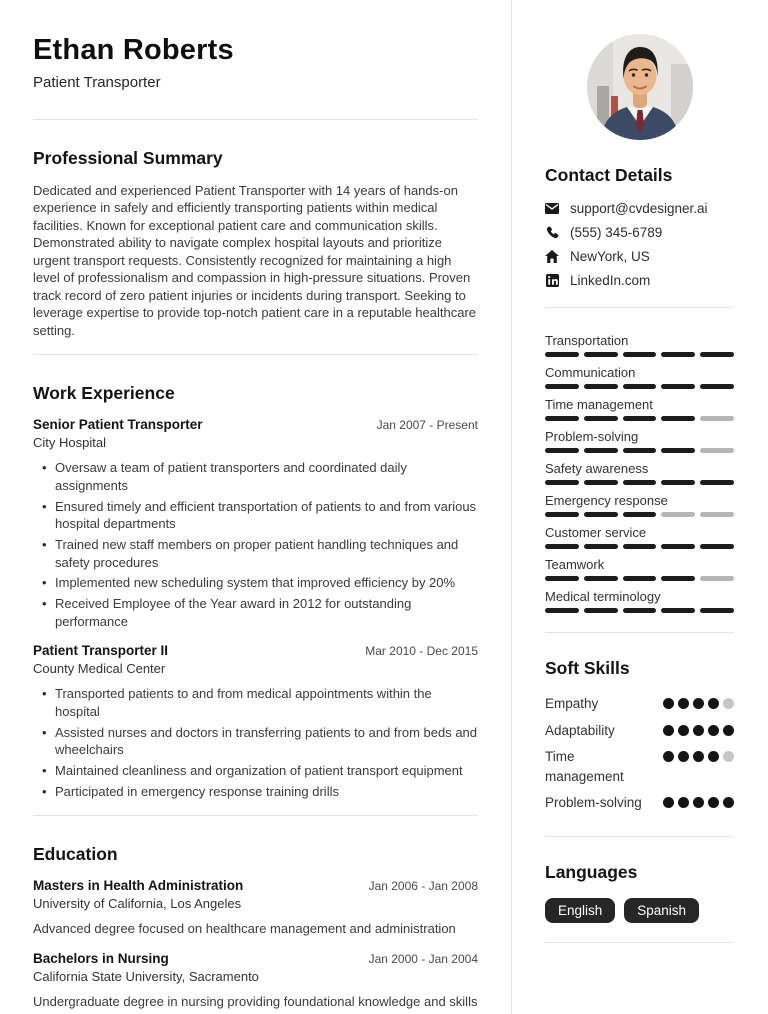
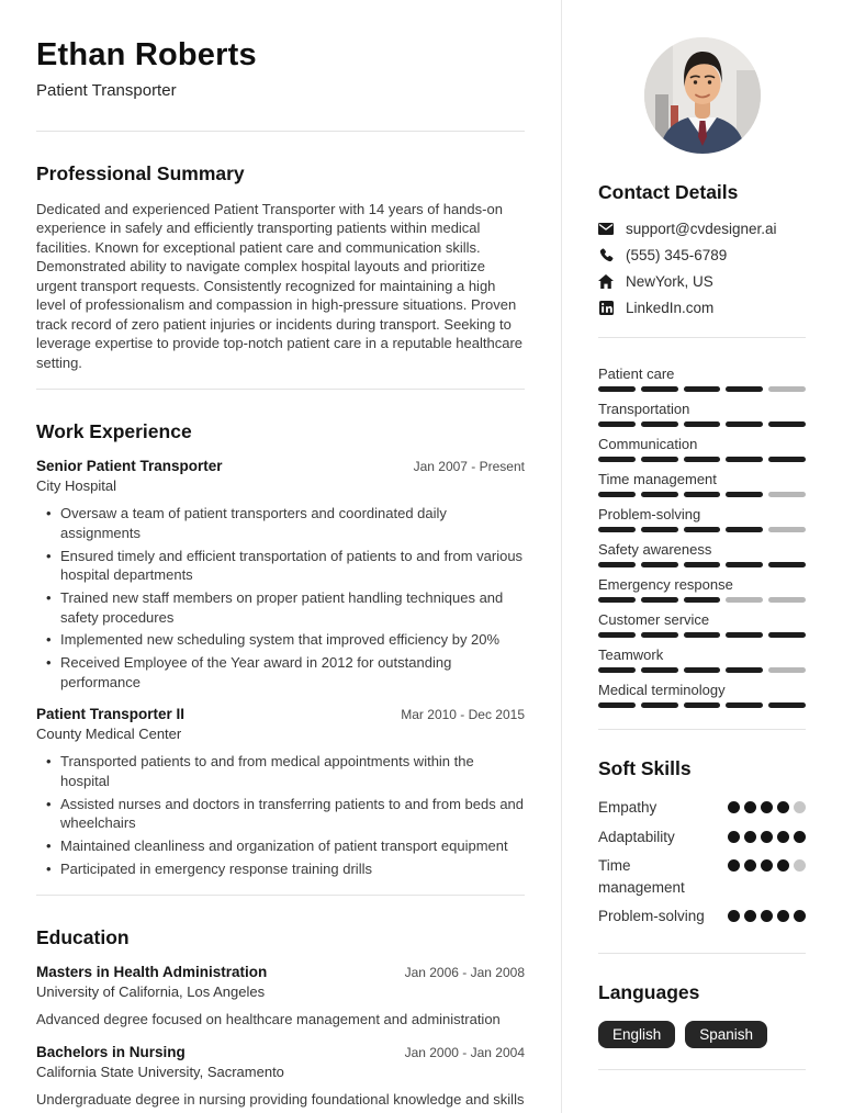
  Ethan Roberts
  Patient Transporter
  Professional Summary
  Dedicated and experienced Patient Transporter with 14 years of hands-on experience in safely and efficiently transporting patients within medical facilities. Known for exceptional patient care and communication skills. Demonstrated ability to navigate complex hospital layouts and prioritize urgent transport requests. Consistently recognized for maintaining a high level of professionalism and compassion in high-pressure situations. Proven track record of zero patient injuries or incidents during transport. Seeking to leverage expertise to provide top-notch patient care in a reputable healthcare setting.
  Work Experience
  Senior Patient Transporter
  Jan 2007 - Present
  City Hospital
  Oversaw a team of patient transporters and coordinated daily assignments
  Ensured timely and efficient transportation of patients to and from various hospital departments
  Trained new staff members on proper patient handling techniques and safety procedures
  Implemented new scheduling system that improved efficiency by 20%
  Received Employee of the Year award in 2012 for outstanding performance
  Patient Transporter II
  Mar 2010 - Dec 2015
  County Medical Center
  Transported patients to and from medical appointments within the hospital
  Assisted nurses and doctors in transferring patients to and from beds and wheelchairs
  Maintained cleanliness and organization of patient transport equipment
  Participated in emergency response training drills
  Education
  Masters in Health Administration
  Jan 2006 - Jan 2008
  University of California, Los Angeles
  Advanced degree focused on healthcare management and administration
  Bachelors in Nursing
  Jan 2000 - Jan 2004
  California State University, Sacramento
  Undergraduate degree in nursing providing foundational knowledge and skills
  Contact Details
  support@cvdesigner.ai
  (555) 345-6789
  NewYork, US
  LinkedIn.com
+ Patient care
  Transportation
  Communication
  Time management
  Problem-solving
  Safety awareness
  Emergency response
  Customer service
  Teamwork
  Medical terminology
  Soft Skills
  Empathy
  Adaptability
  Time management
  Problem-solving
  Languages
  English
  Spanish
